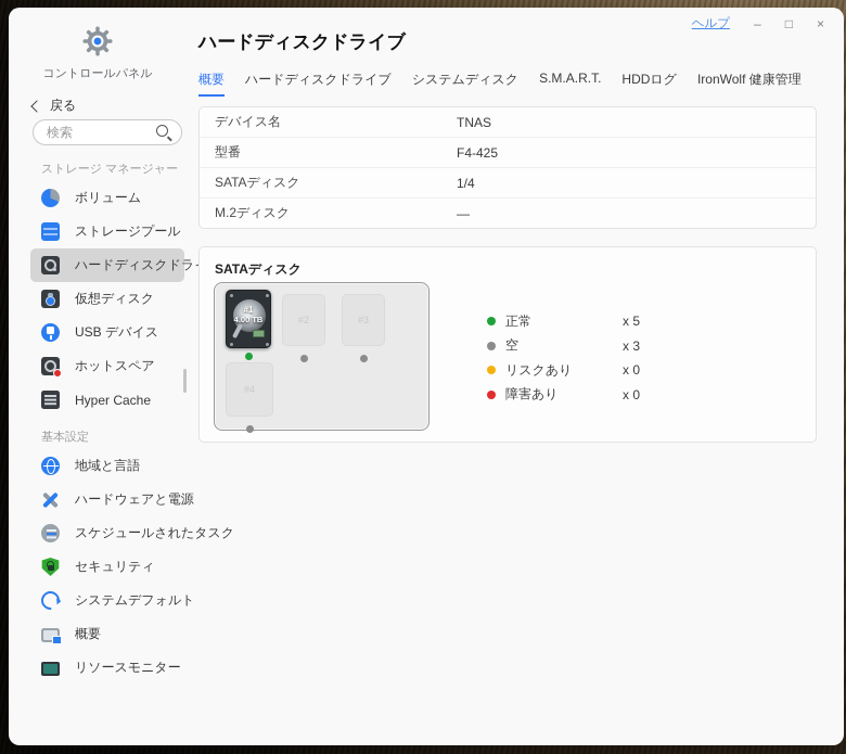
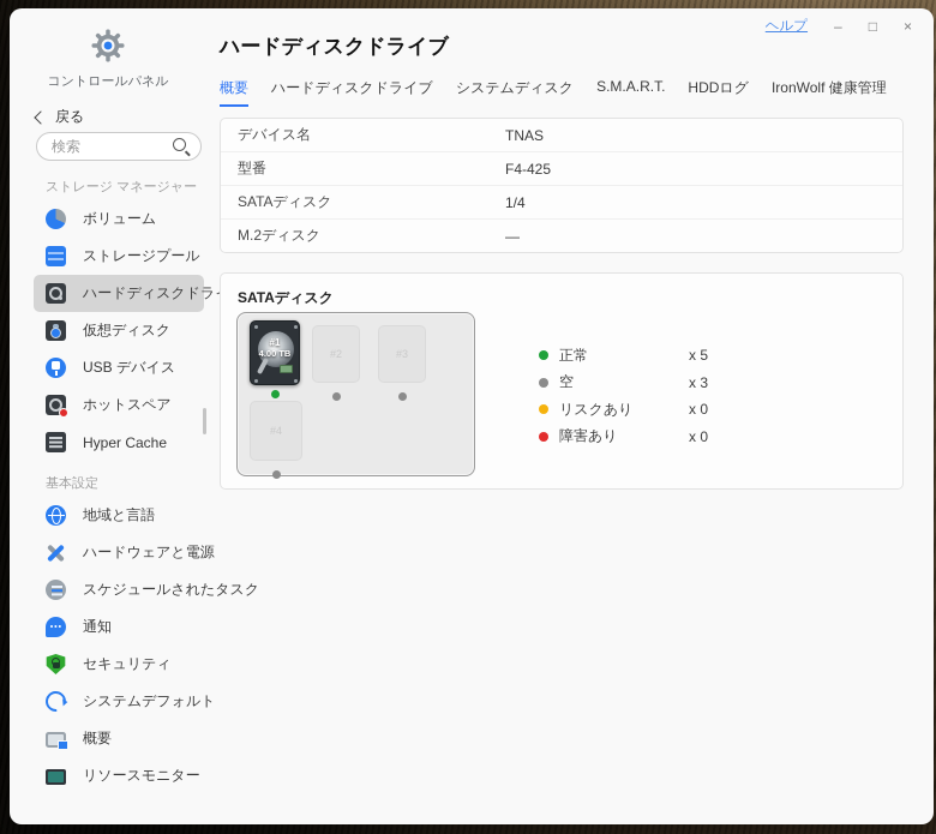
  ヘルプ
  –
  □
  ×
  コントロールパネル
  戻る
  検索
  ストレージ マネージャー
  ボリューム
  ストレージプール
  ハードディスクドラ
  仮想ディスク
  USB デバイス
  ホットスペア
  Hyper Cache
  基本設定
  地域と言語
  ハードウェアと電源
  スケジュールされたタスク
+ 通知
  セキュリティ
  システムデフォルト
  概要
  リソースモニター
  ハードディスクドライブ
  概要
  ハードディスクドライブ
  システムディスク
  S.M.A.R.T.
  HDDログ
  IronWolf 健康管理
  デバイス名
  TNAS
  型番
  F4-425
  SATAディスク
  1/4
  M.2ディスク
  —
  SATAディスク
  #1
  4.00 TB
  正常
  x 5
  空
  x 3
  リスクあり
  x 0
  障害あり
  x 0
